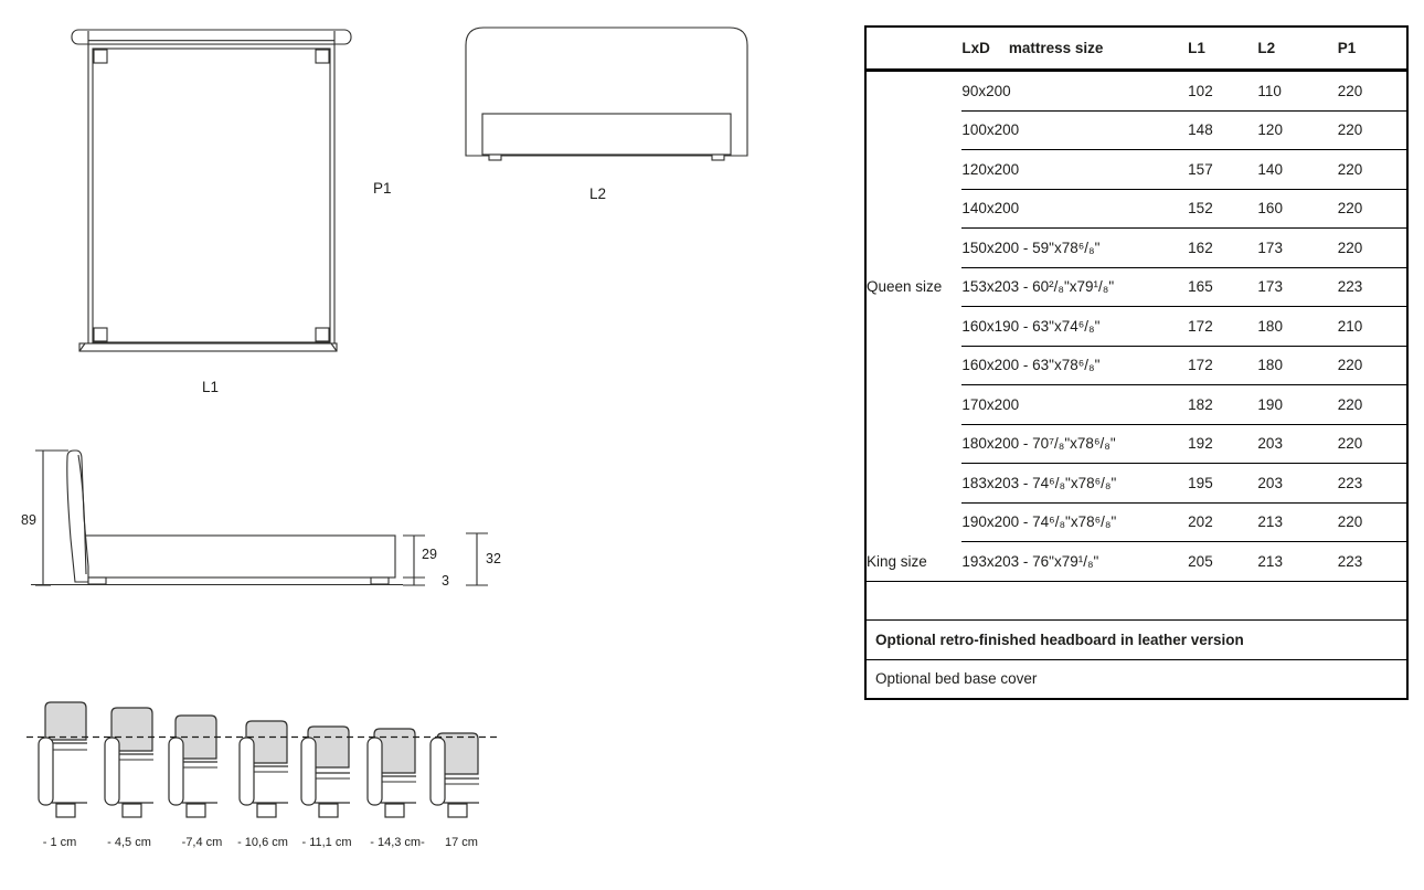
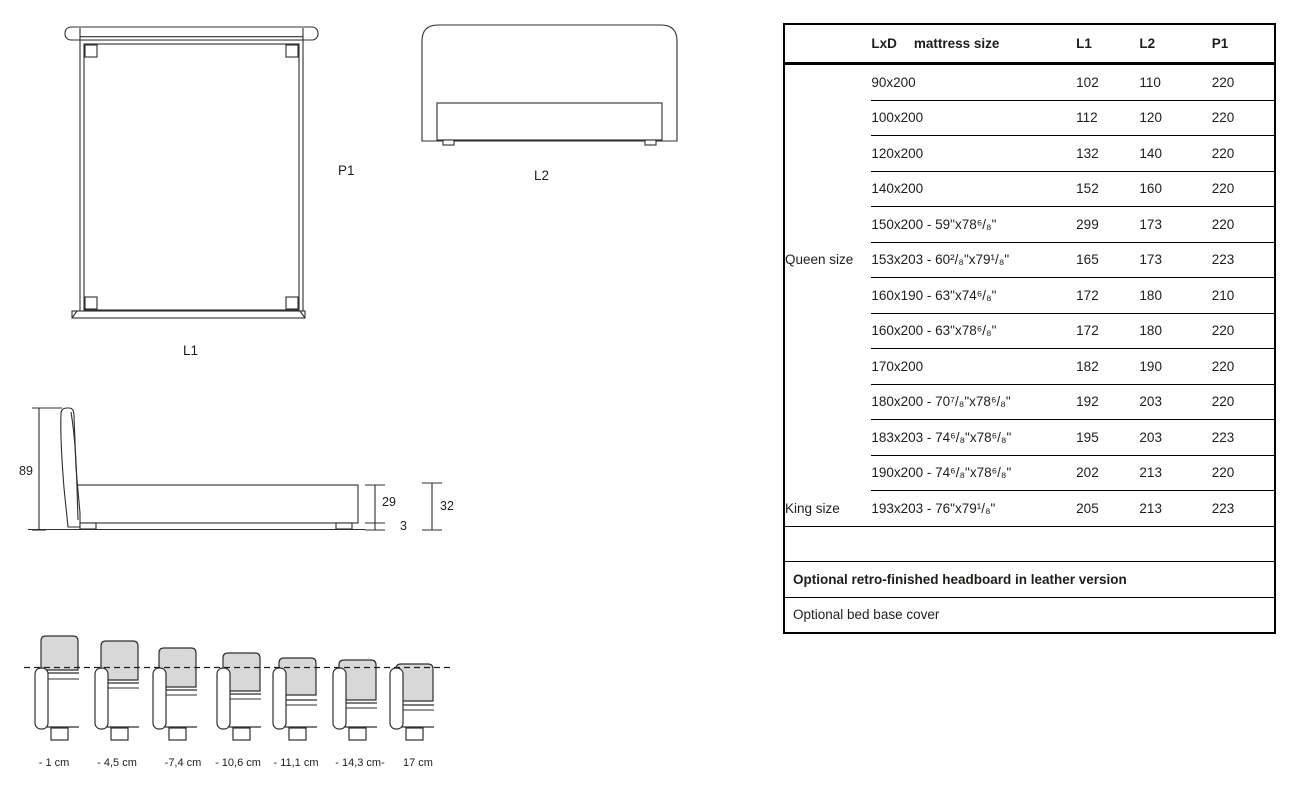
  L1
  P1
  L2
  89
  29
  3
  32
  - 1 cm
  - 4,5 cm
  -7,4 cm
  - 10,6 cm
  - 11,1 cm
  - 14,3 cm-
  17 cm
  	LxD mattress size	L1	L2	P1
  	90x200	102	110	220
- 	100x200	148	120	220
+ 	100x200	112	120	220
- 	120x200	157	140	220
+ 	120x200	132	140	220
  	140x200	152	160	220
- 	150x200 - 59"x78⁶/₈"	162	173	220
+ 	150x200 - 59"x78⁶/₈"	299	173	220
  Queen size	153x203 - 60²/₈"x79¹/₈"	165	173	223
  	160x190 - 63"x74⁶/₈"	172	180	210
  	160x200 - 63"x78⁶/₈"	172	180	220
  	170x200	182	190	220
  	180x200 - 70⁷/₈"x78⁶/₈"	192	203	220
  	183x203 - 74⁶/₈"x78⁶/₈"	195	203	223
  	190x200 - 74⁶/₈"x78⁶/₈"	202	213	220
  King size	193x203 - 76"x79¹/₈"	205	213	223
  Optional retro-finished headboard in leather version
  Optional bed base cover
